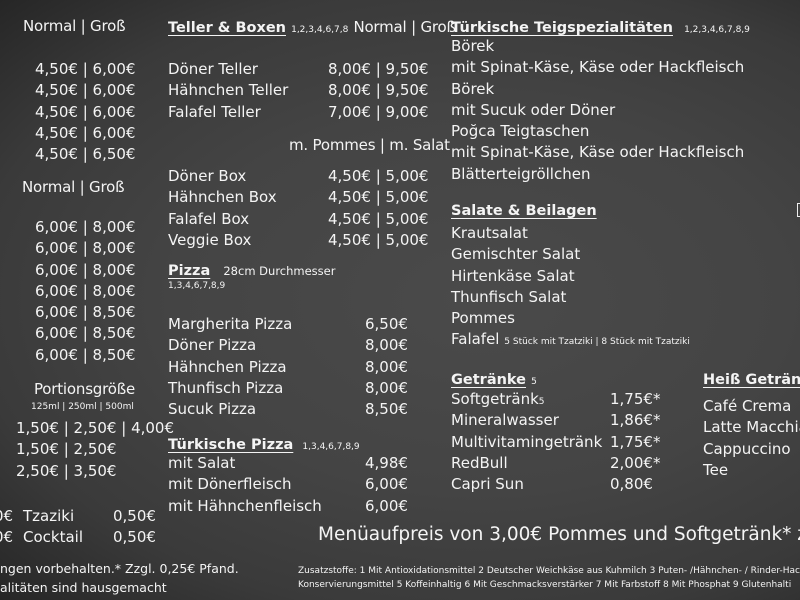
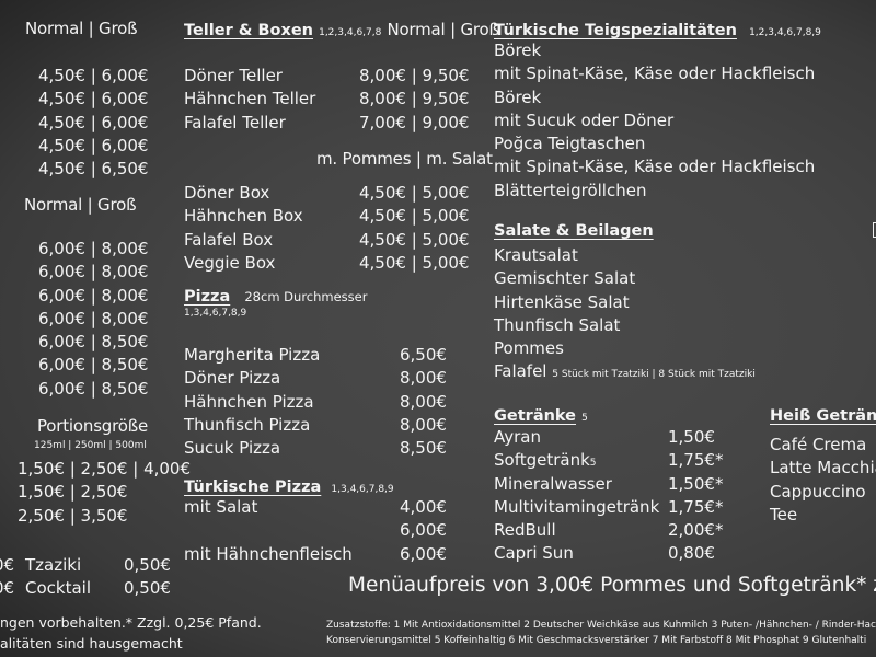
  Normal | Groß
  4,50€ | 6,00€
  4,50€ | 6,00€
  4,50€ | 6,00€
  4,50€ | 6,00€
  4,50€ | 6,50€
  Normal | Groß
  6,00€ | 8,00€
  6,00€ | 8,00€
  6,00€ | 8,00€
  6,00€ | 8,00€
  6,00€ | 8,50€
  6,00€ | 8,50€
  6,00€ | 8,50€
  Portionsgröße
  125ml | 250ml | 500ml
  1,50€ | 2,50€ | 4,00€
  1,50€ | 2,50€
  2,50€ | 3,50€
  Tzaziki
  0,50€
  Cocktail
  0,50€
  ngen vorbehalten.* Zzgl. 0,25€ Pfand.
  alitäten sind hausgemacht
  Teller & Boxen 1,2,3,4,6,7,8 Normal | Groß
  Döner Teller
  8,00€ | 9,50€
  Hähnchen Teller
  8,00€ | 9,50€
  Falafel Teller
  7,00€ | 9,00€
  m. Pommes | m. Salat
  Döner Box
  4,50€ | 5,00€
  Hähnchen Box
  4,50€ | 5,00€
  Falafel Box
  4,50€ | 5,00€
  Veggie Box
  4,50€ | 5,00€
  Pizza 28cm Durchmesser
  1,3,4,6,7,8,9
  Margherita Pizza
  6,50€
  Döner Pizza
  8,00€
  Hähnchen Pizza
  8,00€
  Thunfisch Pizza
  8,00€
  Sucuk Pizza
  8,50€
  Türkische Pizza 1,3,4,6,7,8,9
  mit Salat
- 4,98€
+ 4,00€
- mit Dönerfleisch
  6,00€
  mit Hähnchenfleisch
  6,00€
  Türkische Teigspezialitäten 1,2,3,4,6,7,8,9
  Börek
  mit Spinat-Käse, Käse oder Hackfleisch
  Börek
  mit Sucuk oder Döner
  Poğca Teigtaschen
  mit Spinat-Käse, Käse oder Hackfleisch
  Blätterteigröllchen
  Salate & Beilagen
  Krautsalat
  Gemischter Salat
  Hirtenkäse Salat
  Thunfisch Salat
  Pommes
  Falafel 5 Stück mit Tzatziki | 8 Stück mit Tzatziki
  Getränke 5
+ Ayran
+ 1,50€
  Softgetränk5
  1,75€*
  Mineralwasser
- 1,86€*
+ 1,50€*
  Multivitamingetränk
  1,75€*
  RedBull
  2,00€*
  Capri Sun
  0,80€
  Heiß Geträn
  Café Crema
  Latte Macchi
  Cappuccino
  Tee
  Menüaufpreis von 3,00€ Pommes und Softgetränk*
  Zusatzstoffe: 1 Mit Antioxidationsmittel 2 Deutscher Weichkäse aus Kuhmilch 3 Puten- /Hähnchen- / Rinder-Hac
  Konservierungsmittel 5 Koffeinhaltig 6 Mit Geschmacksverstärker 7 Mit Farbstoff 8 Mit Phosphat 9 Glutenhalti
